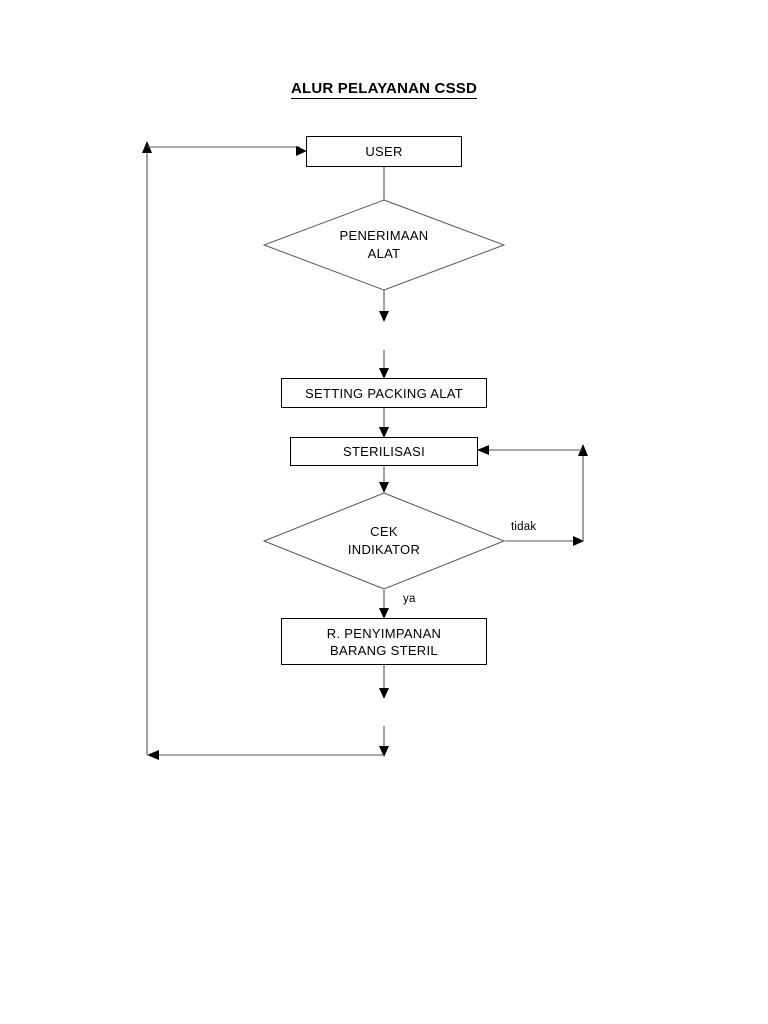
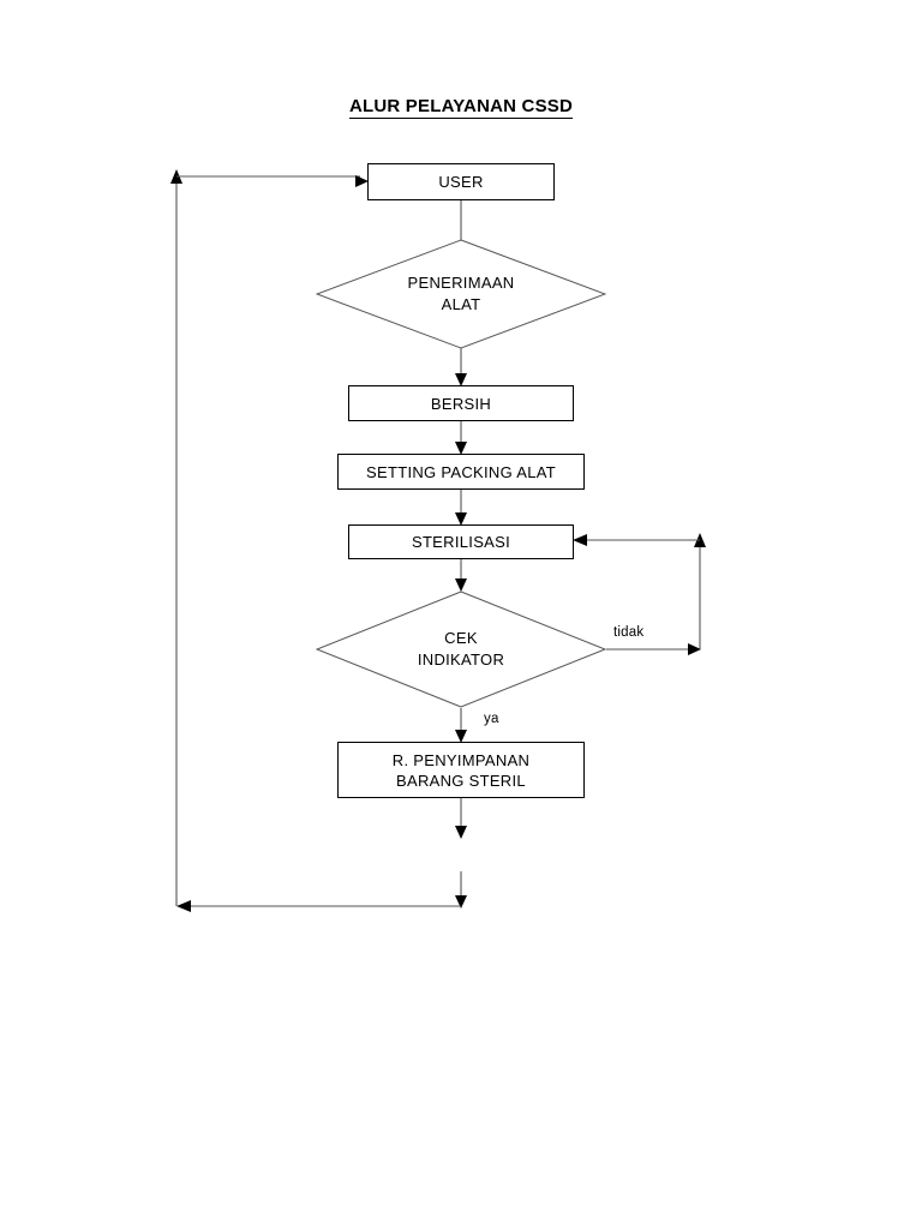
  ALUR PELAYANAN CSSD
  USER
  PENERIMAAN
  ALAT
+ BERSIH
  SETTING PACKING ALAT
  STERILISASI
  CEK
  INDIKATOR
  tidak
  ya
  R. PENYIMPANAN
  BARANG STERIL
